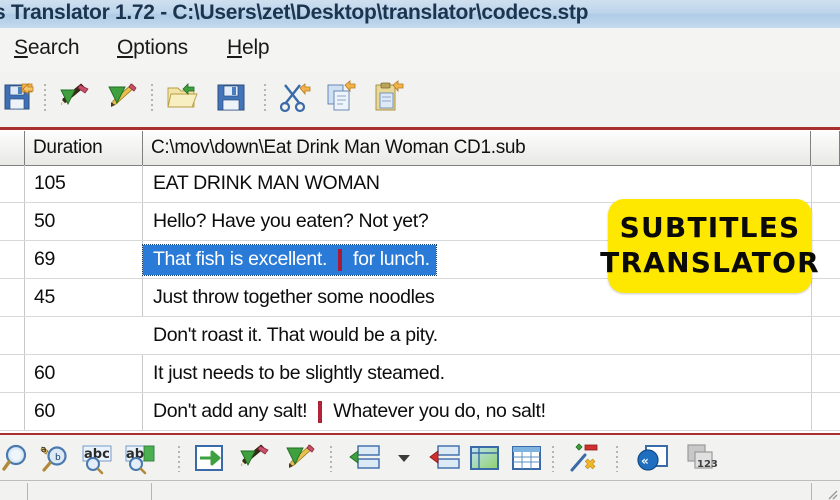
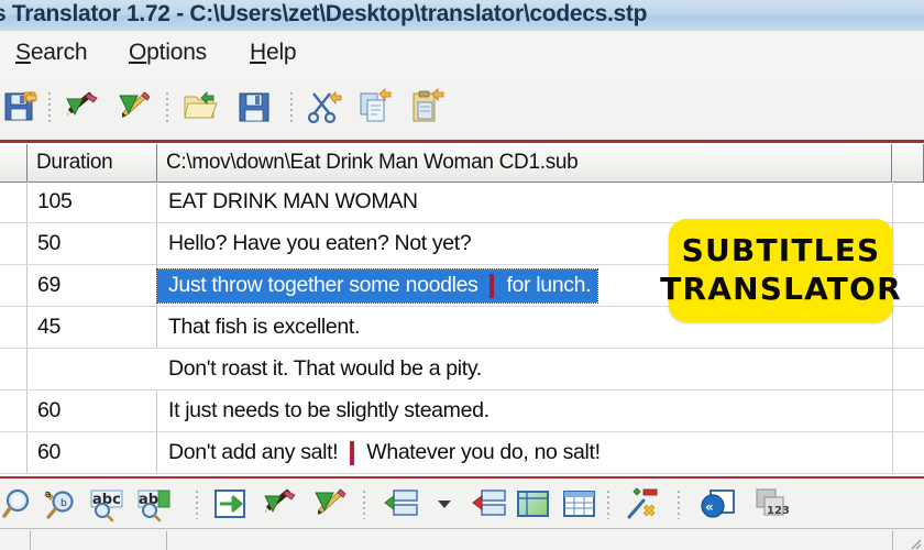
  Translator 1.72 - C:\Users\zet\Desktop\translator\codecs.stp
  Search
  Options
  Help
  Duration
  C:\mov\down\Eat Drink Man Woman CD1.sub
  105
  EAT DRINK MAN WOMAN
  50
  Hello? Have you eaten? Not yet?
  69
- That fish is excellent.
+ Just throw together some noodles
  for lunch.
  45
- Just throw together some noodles
+ That fish is excellent.
  Don't roast it. That would be a pity.
  60
  It just needs to be slightly steamed.
  60
  Don't add any salt!
  Whatever you do, no salt!
  SUBTITLES
  TRANSLATOR
  a
  b
  abc
  ab
  «
  123
